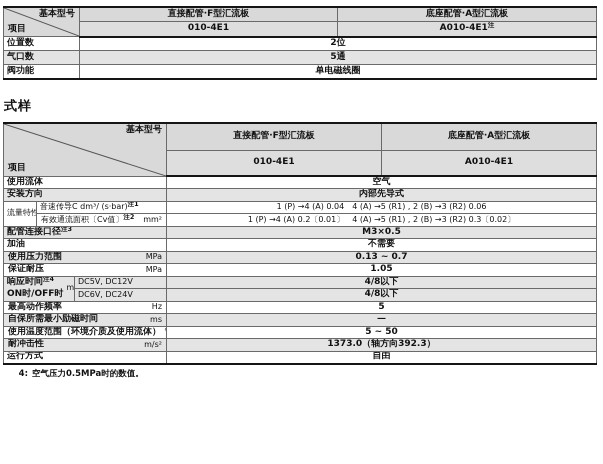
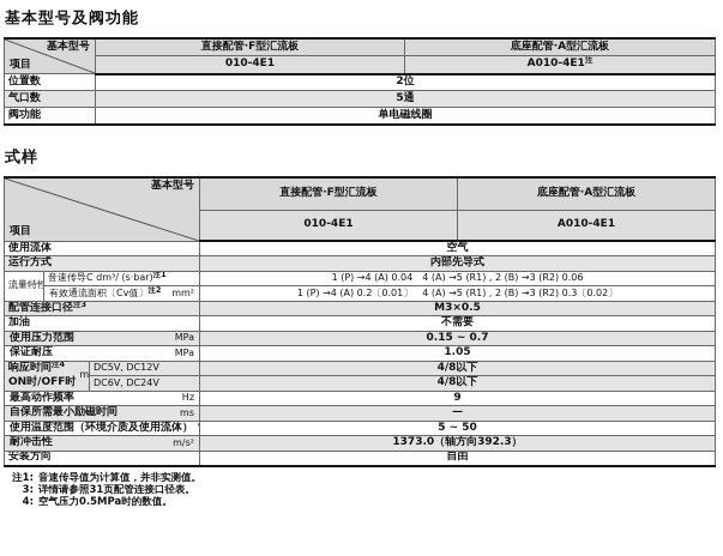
+ 基本型号及阀功能
  基本型号 项目	直接配管·F型汇流板	底座配管·A型汇流板
  010-4E1	A010-4E1注
  位置数	2位
  气口数	5通
  阀功能	单电磁线圈
  式样
  基本型号 项目	直接配管·F型汇流板	底座配管·A型汇流板
  010-4E1	A010-4E1
  使用流体	空气
- 安装方向	内部先导式
+ 运行方式	内部先导式
  流量特性	音速传导C dm³/ (s·bar)注1	1 (P) →4 (A) 0.04 4 (A) →5 (R1) , 2 (B) →3 (R2) 0.06
  有效通流面积〔Cv值〕注2 mm²	1 (P) →4 (A) 0.2〔0.01〕 4 (A) →5 (R1) , 2 (B) →3 (R2) 0.3〔0.02〕
  配管连接口径注3	M3×0.5
  加油	不需要
- 使用压力范围 MPa	0.13 ~ 0.7
+ 使用压力范围 MPa	0.15 ~ 0.7
  保证耐压 MPa	1.05
  响应时间注4 ON时/OFF时 m	DC5V, DC12V	4/8以下
  DC6V, DC24V	4/8以下
- 最高动作频率 Hz	5
+ 最高动作频率 Hz	9
  自保所需最小励磁时间 ms	—
  使用温度范围（环境介质及使用流体）	5 ~ 50
  耐冲击性 m/s²	1373.0（轴方向392.3）
- 运行方式	自由
+ 安装方向	自由
+ 注1:
+ 音速传导值为计算值，并非实测值。
+ 3:
+ 详情请参照31页配管连接口径表。
  4:
  空气压力0.5MPa时的数值。
